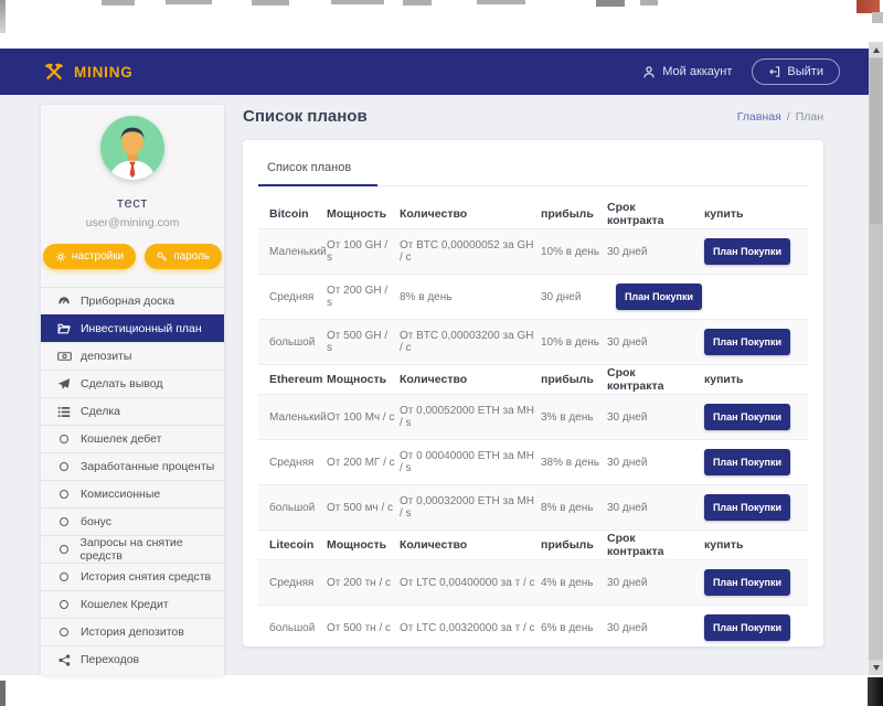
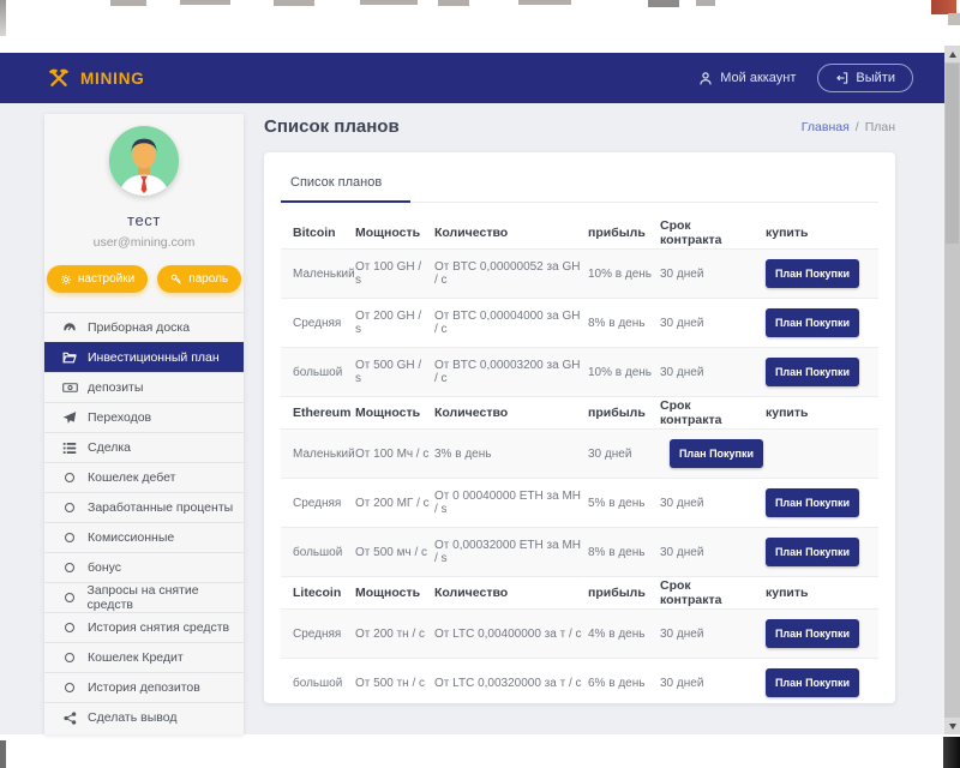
  MINING
  Мой аккаунт
  Выйти
  тест
  user@mining.com
  настройки
  пароль
  Приборная доска
  Инвестиционный план
  депозиты
- Сделать вывод
+ Переходов
  Сделка
  Кошелек дебет
  Заработанные проценты
  Комиссионные
  бонус
  Запросы на снятие средств
  История снятия средств
  Кошелек Кредит
  История депозитов
- Переходов
+ Сделать вывод
  Список планов
  Главная
  /
  План
  Список планов
  Bitcoin
  Мощность
  Количество
  прибыль
  Срок контракта
  купить
  Маленький
  От 100 GH / s
  От BTC 0,00000052 за GH / с
  10% в день
  30 дней
  План Покупки
  Средняя
  От 200 GH / s
+ От BTC 0,00004000 за GH / с
  8% в день
  30 дней
  План Покупки
  большой
  От 500 GH / s
  От BTC 0,00003200 за GH / с
  10% в день
  30 дней
  План Покупки
  Ethereum
  Мощность
  Количество
  прибыль
  Срок контракта
  купить
  Маленький
  От 100 Мч / с
- От 0,00052000 ETH за MH / s
  3% в день
  30 дней
  План Покупки
  Средняя
  От 200 МГ / с
  От 0 00040000 ETH за MH / s
- 38% в день
+ 5% в день
  30 дней
  План Покупки
  большой
  От 500 мч / с
  От 0,00032000 ETH за MH / s
  8% в день
  30 дней
  План Покупки
  Litecoin
  Мощность
  Количество
  прибыль
  Срок контракта
  купить
  Средняя
  От 200 тн / с
  От LTC 0,00400000 за т / с
  4% в день
  30 дней
  План Покупки
  большой
  От 500 тн / с
  От LTC 0,00320000 за т / с
  6% в день
  30 дней
  План Покупки
